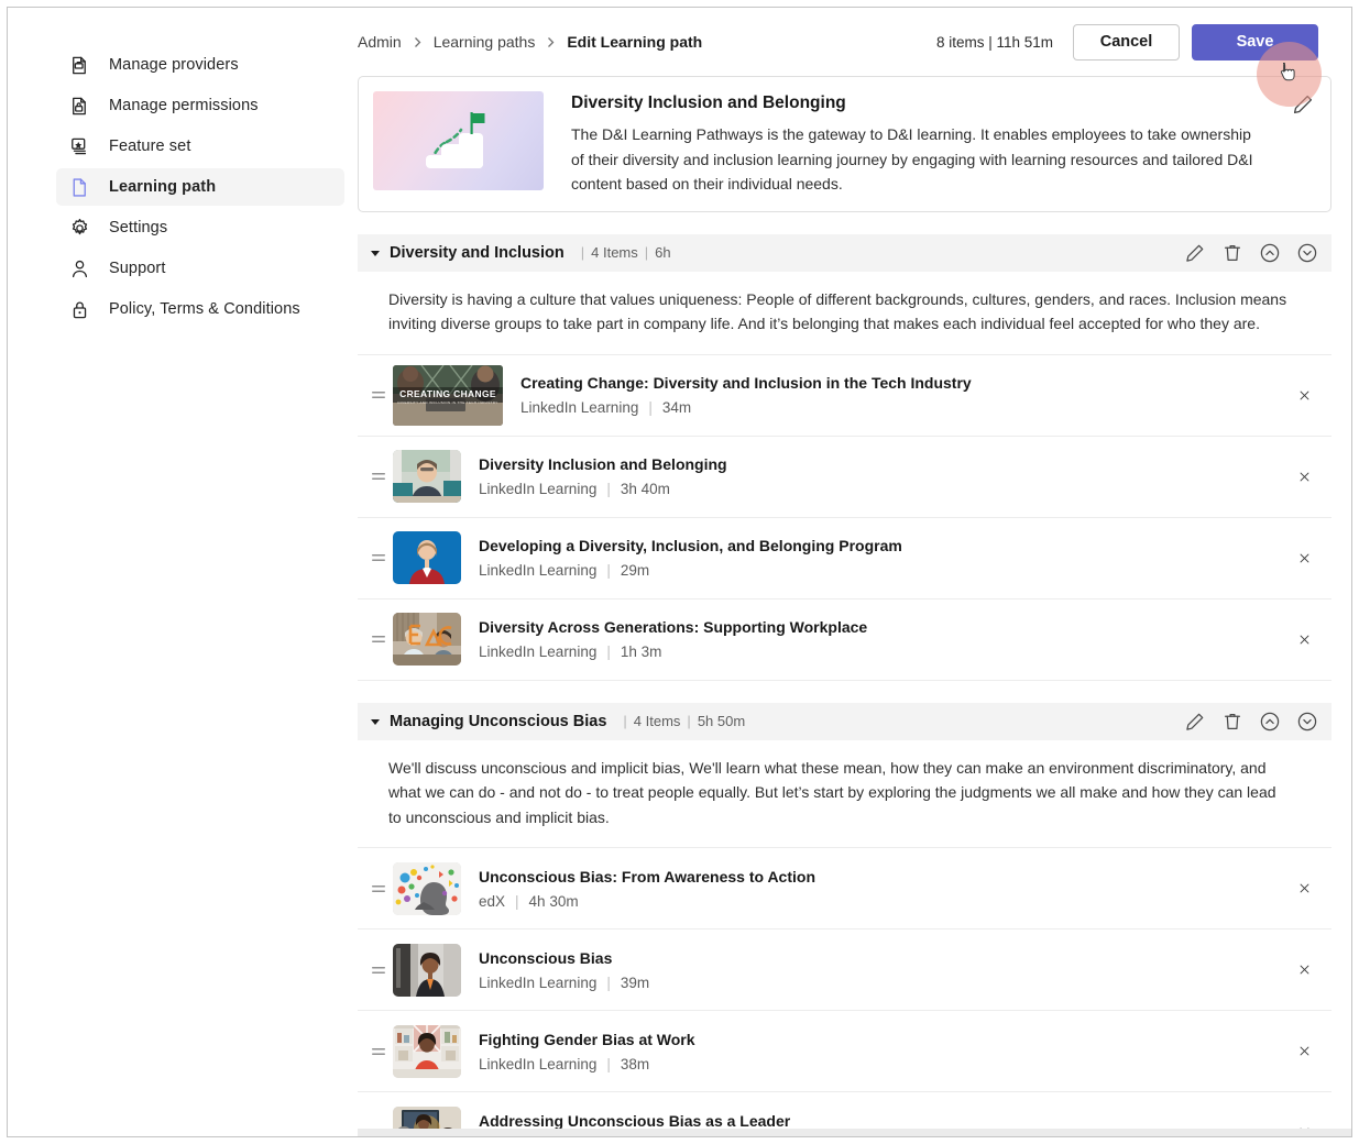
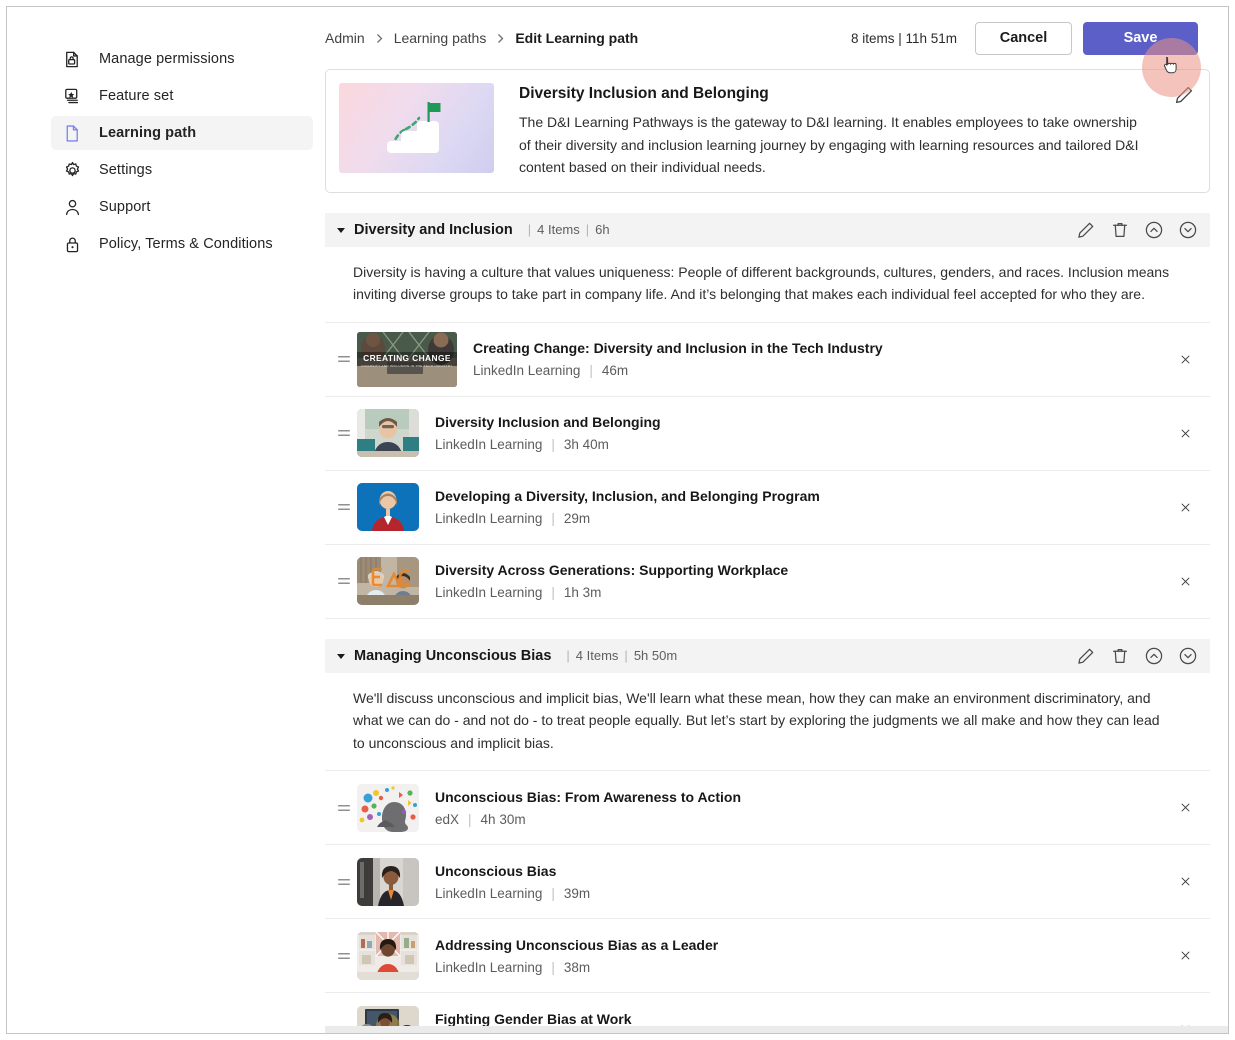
- Manage providers
  Manage permissions
  Feature set
  Learning path
  Settings
  Support
  Policy, Terms & Conditions
  Admin
  Learning paths
  Edit Learning path
  8 items | 11h 51m
  Cancel
  Save
  Diversity Inclusion and Belonging
  The D&I Learning Pathways is the gateway to D&I learning. It enables employees to take ownership of their diversity and inclusion learning journey by engaging with learning resources and tailored D&I content based on their individual needs.
  Diversity and Inclusion
  | 4 Items | 6h
  Diversity is having a culture that values uniqueness: People of different backgrounds, cultures, genders, and races. Inclusion means inviting diverse groups to take part in company life. And it’s belonging that makes each individual feel accepted for who they are.
  CREATING CHANGE
  Creating Change: Diversity and Inclusion in the Tech Industry
- LinkedIn Learning | 34m
+ LinkedIn Learning | 46m
  Diversity Inclusion and Belonging
  LinkedIn Learning | 3h 40m
  Developing a Diversity, Inclusion, and Belonging Program
  LinkedIn Learning | 29m
  Diversity Across Generations: Supporting Workplace
  LinkedIn Learning | 1h 3m
  Managing Unconscious Bias
  | 4 Items | 5h 50m
  We'll discuss unconscious and implicit bias, We'll learn what these mean, how they can make an environment discriminatory, and what we can do - and not do - to treat people equally. But let’s start by exploring the judgments we all make and how they can lead to unconscious and implicit bias.
  Unconscious Bias: From Awareness to Action
  edX | 4h 30m
  Unconscious Bias
  LinkedIn Learning | 39m
- Fighting Gender Bias at Work
+ Addressing Unconscious Bias as a Leader
  LinkedIn Learning | 38m
- Addressing Unconscious Bias as a Leader
+ Fighting Gender Bias at Work
